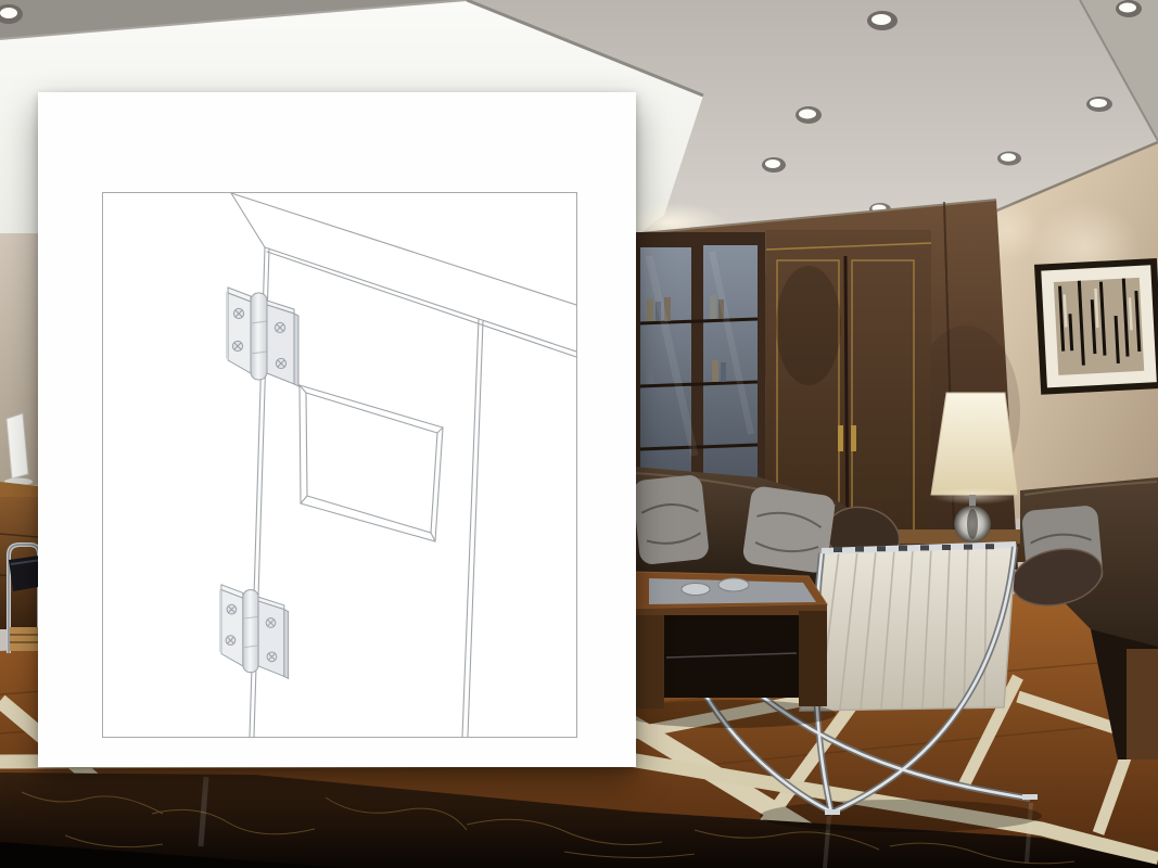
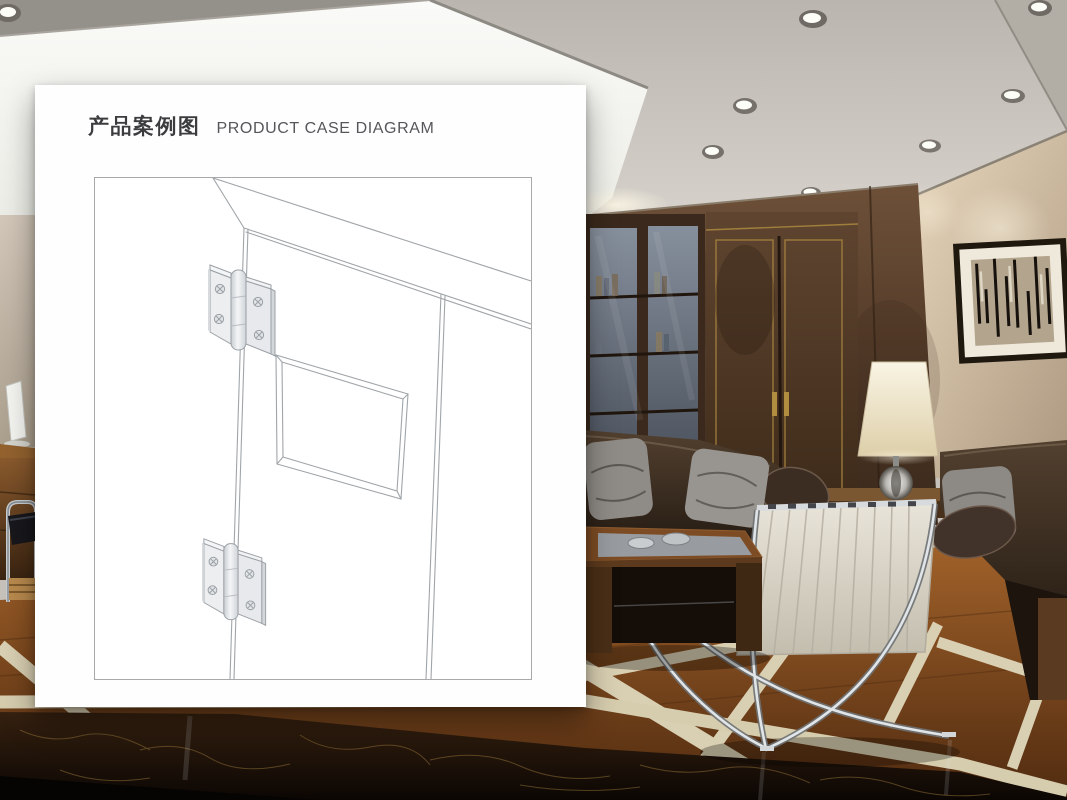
+ 产品案例图
+ PRODUCT CASE DIAGRAM
